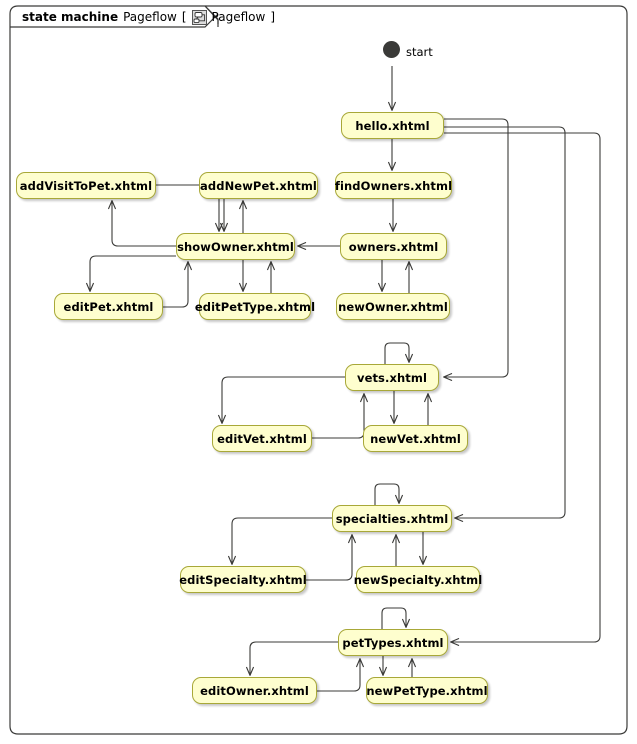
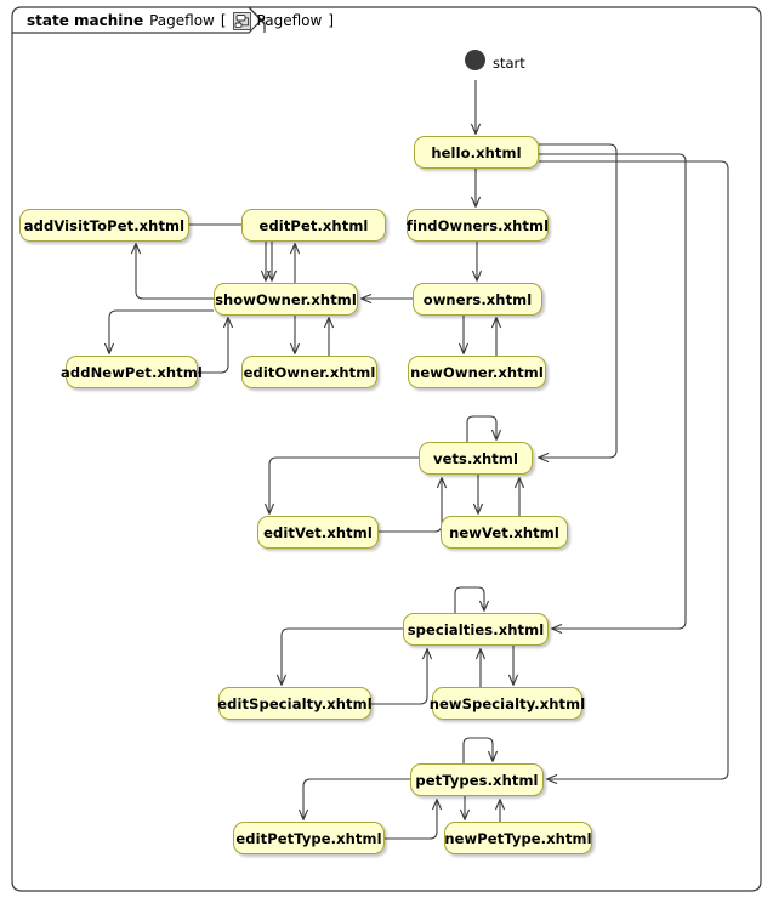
  state machine
  Pageflow
  [
  Pageflow
  ]
  start
  hello.xhtml
  addVisitToPet.xhtml
- addNewPet.xhtml
+ editPet.xhtml
  findOwners.xhtml
  showOwner.xhtml
  owners.xhtml
- editPet.xhtml
+ addNewPet.xhtml
- editPetType.xhtml
+ editOwner.xhtml
  newOwner.xhtml
  vets.xhtml
  editVet.xhtml
  newVet.xhtml
  specialties.xhtml
  editSpecialty.xhtml
  newSpecialty.xhtml
  petTypes.xhtml
- editOwner.xhtml
+ editPetType.xhtml
  newPetType.xhtml
